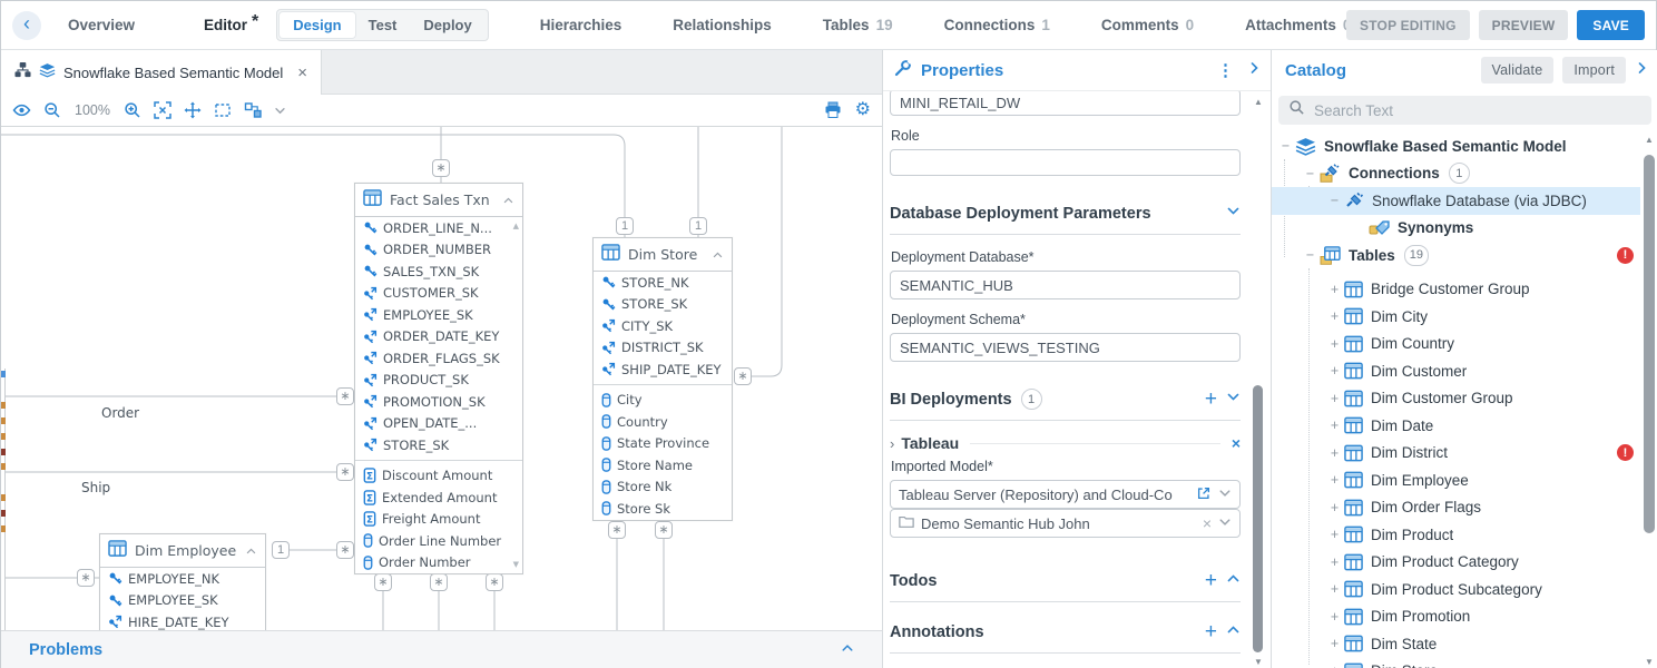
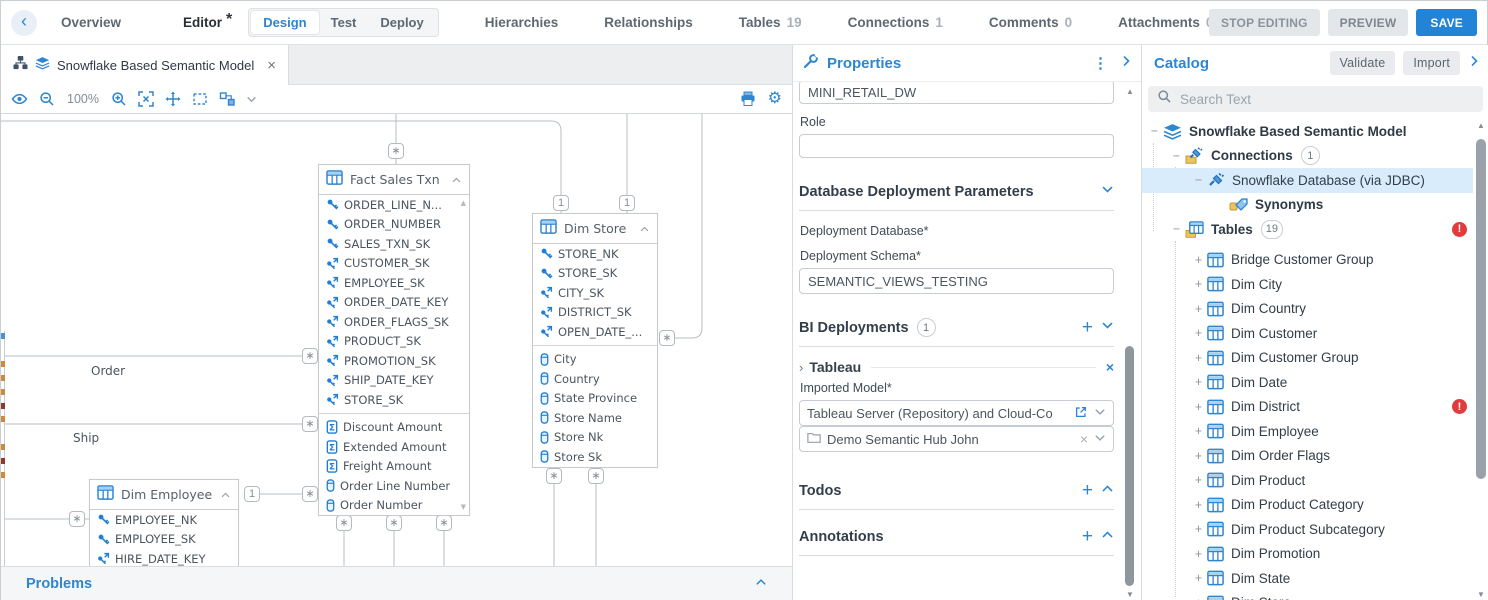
  ‹
  Overview
  Editor
  *
  Design
  Test
  Deploy
  Hierarchies
  Relationships
  Tables
  19
  Connections
  1
  Comments
  0
  Attachments
  STOP EDITING
  PREVIEW
  SAVE
  Snowflake Based Semantic Model
  ×
  100%
  ⚙
  Order
  Ship
  Fact Sales Txn
  ORDER_LINE_N...
  ORDER_NUMBER
  SALES_TXN_SK
  CUSTOMER_SK
  EMPLOYEE_SK
  ORDER_DATE_KEY
  ORDER_FLAGS_SK
  PRODUCT_SK
  PROMOTION_SK
- OPEN_DATE_...
+ SHIP_DATE_KEY
  STORE_SK
  Σ
  Discount Amount
  Σ
  Extended Amount
  Σ
  Freight Amount
  Order Line Number
  Order Number
  ▲
  ▼
  Dim Store
  STORE_NK
  STORE_SK
  CITY_SK
  DISTRICT_SK
- SHIP_DATE_KEY
+ OPEN_DATE_...
  City
  Country
  State Province
  Store Name
  Store Nk
  Store Sk
  Dim Employee
  EMPLOYEE_NK
  EMPLOYEE_SK
  HIRE_DATE_KEY
  ∗
  ∗
  ∗
  ∗
  ∗
  ∗
  ∗
  ∗
  ∗
  ∗
  ∗
  1
  1
  1
  Problems
  Properties
  ⋮
  MINI_RETAIL_DW
  Role
  Database Deployment Parameters
  Deployment Database*
- SEMANTIC_HUB
  Deployment Schema*
  SEMANTIC_VIEWS_TESTING
  BI Deployments
  1
  +
  ›
  Tableau
  ×
  Imported Model*
  Tableau Server (Repository) and Cloud-Co
  Demo Semantic Hub John
  ×
  Todos
  +
  Annotations
  +
  ▲
  ▼
  Catalog
  Validate
  Import
  Search Text
  −
  Snowflake Based Semantic Model
  −
  Connections
  1
  −
  Snowflake Database (via JDBC)
  Synonyms
  −
  Tables
  19
  !
  +
  Bridge Customer Group
  +
  Dim City
  +
  Dim Country
  +
  Dim Customer
  +
  Dim Customer Group
  +
  Dim Date
  +
  Dim District
  !
  +
  Dim Employee
  +
  Dim Order Flags
  +
  Dim Product
  +
  Dim Product Category
  +
  Dim Product Subcategory
  +
  Dim Promotion
  +
  Dim State
  ▲
  ▼
